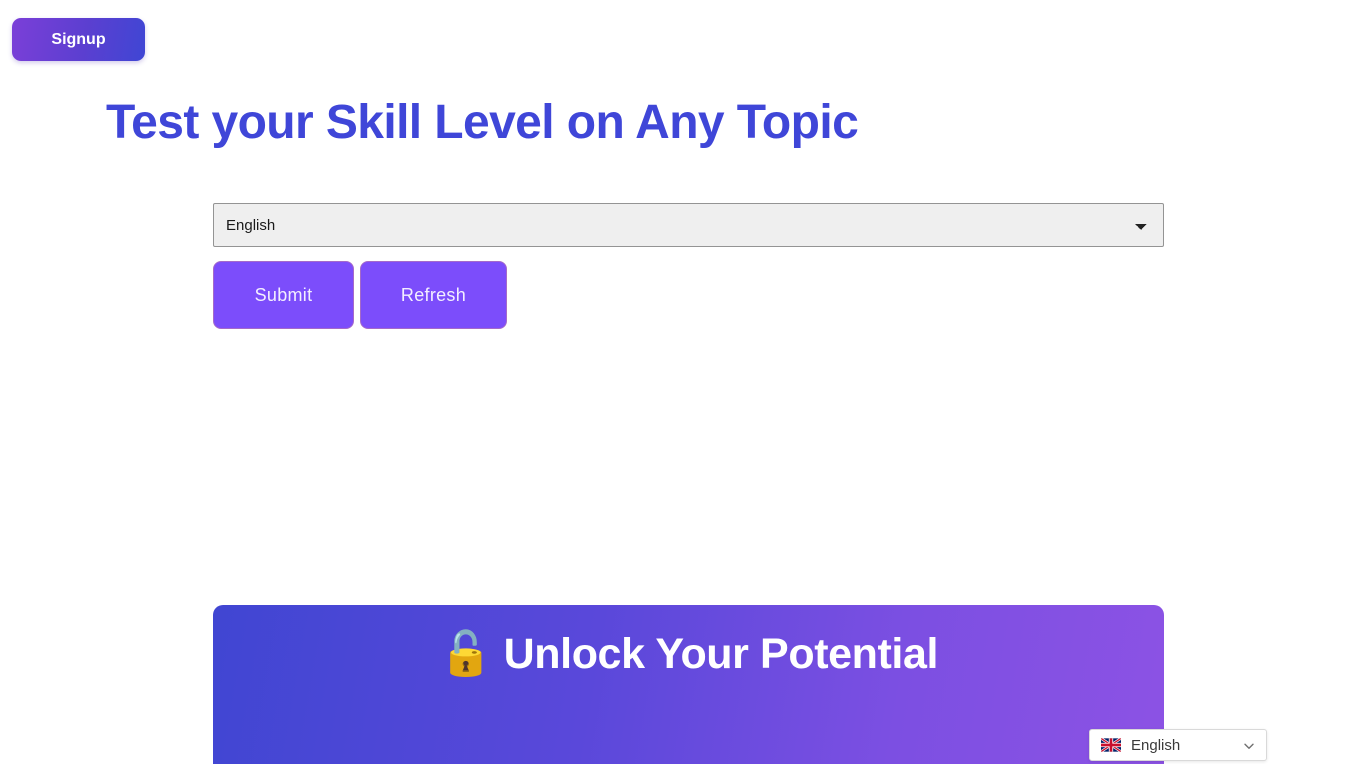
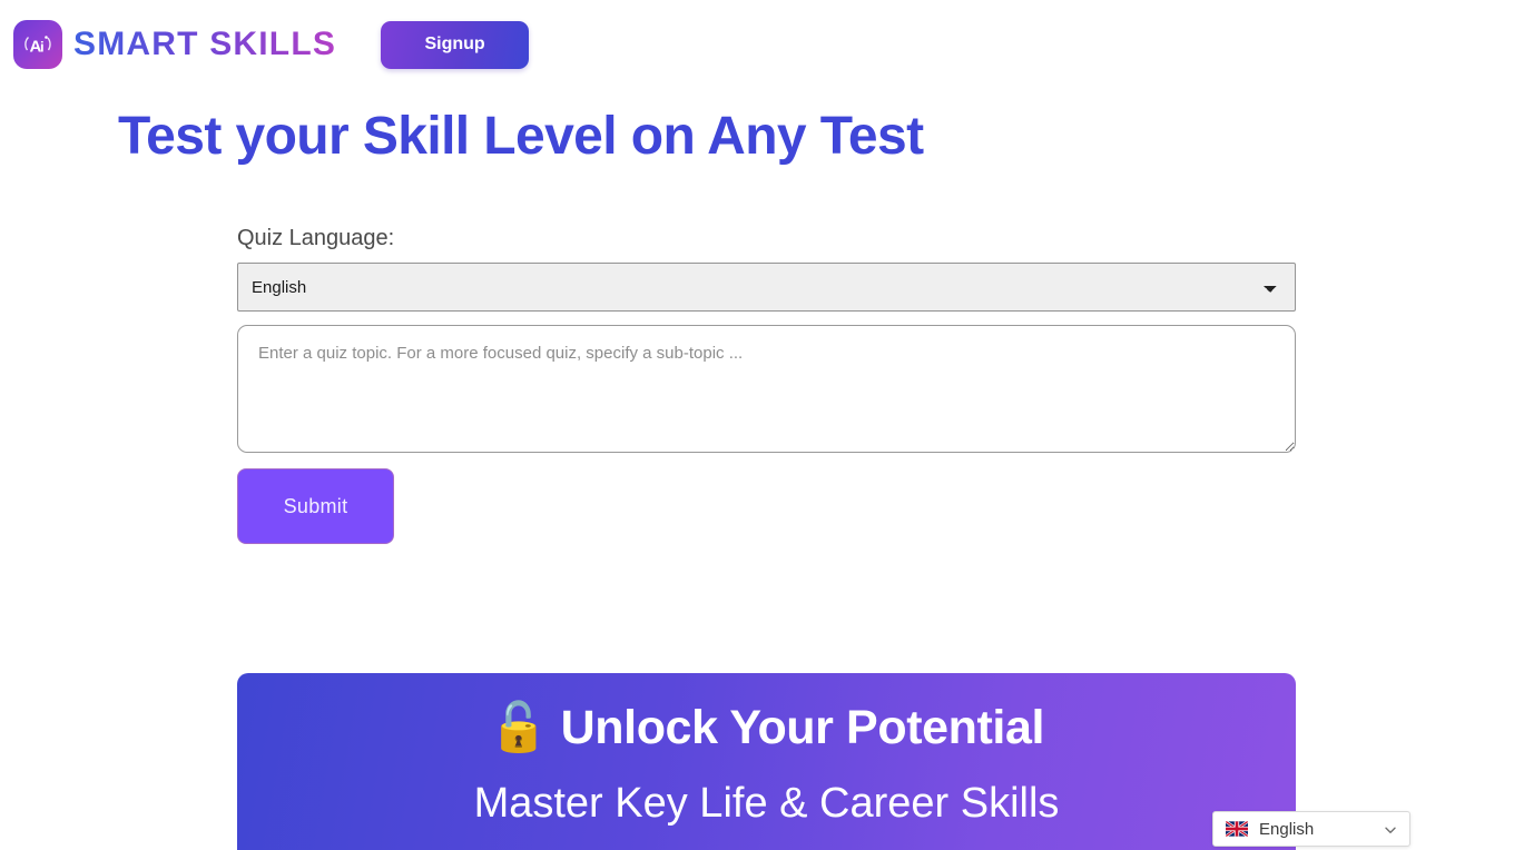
+ A
+ i
+ SMART SKILLS
  Signup
- Test your Skill Level on Any Topic
+ Test your Skill Level on Any Test
+ Quiz Language:
  English
+ Enter a quiz topic. For a more focused quiz, specify a sub-topic ...
  Submit
- Refresh
  🔓 Unlock Your Potential
+ Master Key Life & Career Skills
  English
